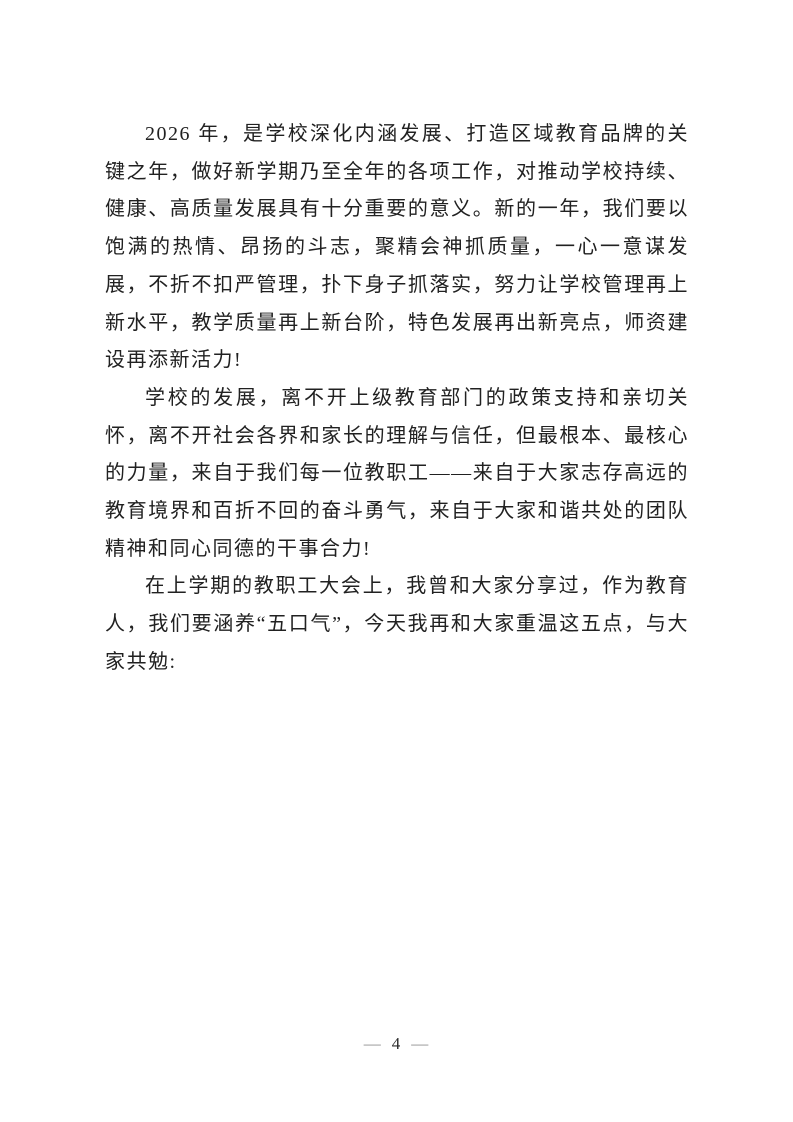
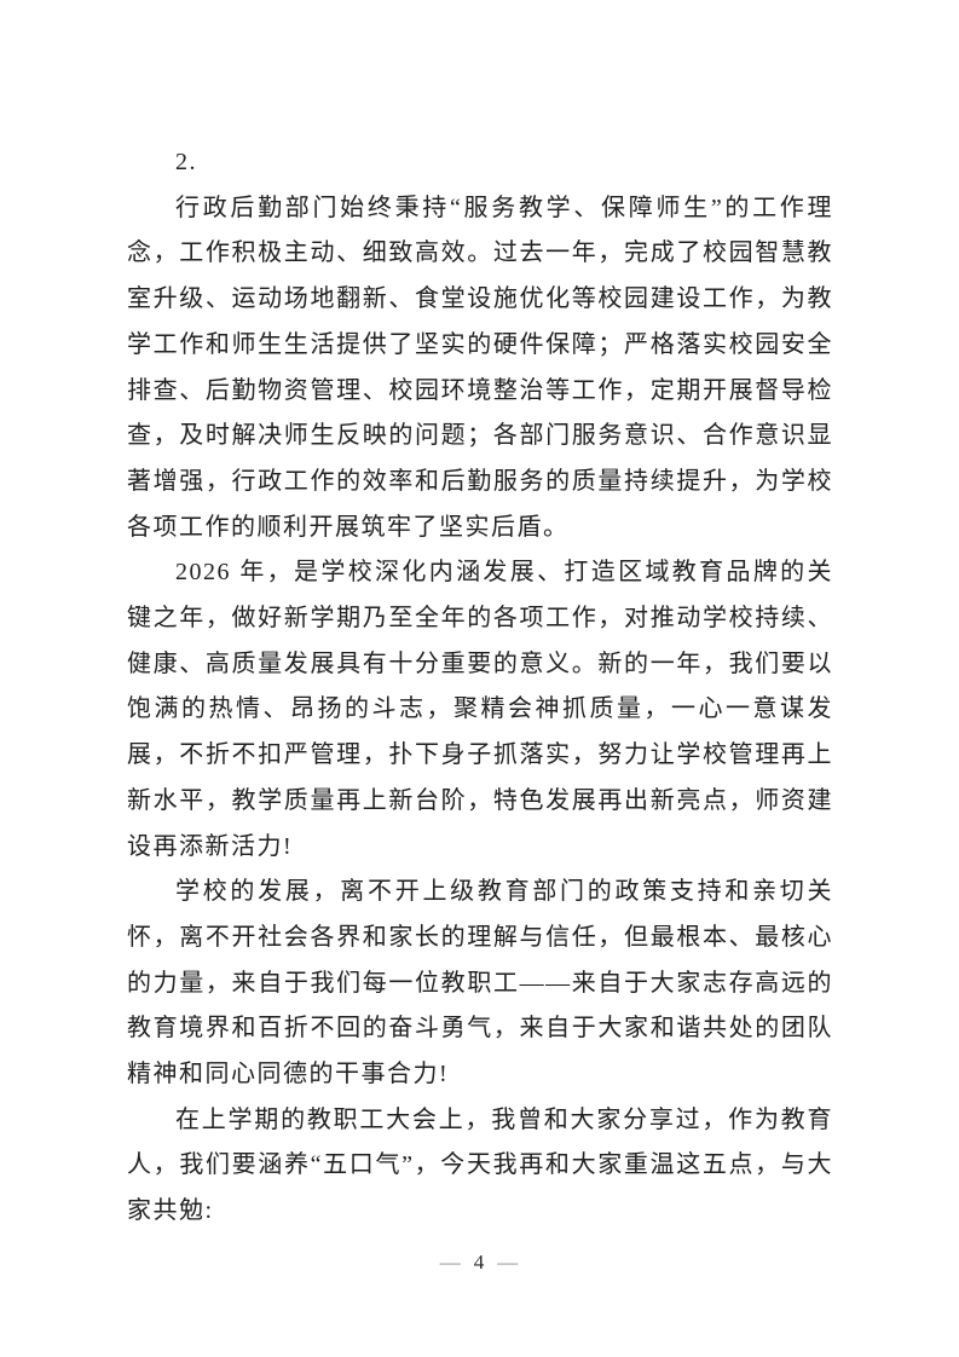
+ 2.
+ 行政后勤部门始终秉持“服务教学、保障师生”的工作理念，工作积极主动、细致高效。过去一年，完成了校园智慧教室升级、运动场地翻新、食堂设施优化等校园建设工作，为教学工作和师生生活提供了坚实的硬件保障；严格落实校园安全排查、后勤物资管理、校园环境整治等工作，定期开展督导检查，及时解决师生反映的问题；各部门服务意识、合作意识显著增强，行政工作的效率和后勤服务的质量持续提升，为学校各项工作的顺利开展筑牢了坚实后盾。
  2026 年，是学校深化内涵发展、打造区域教育品牌的关键之年，做好新学期乃至全年的各项工作，对推动学校持续、健康、高质量发展具有十分重要的意义。新的一年，我们要以饱满的热情、昂扬的斗志，聚精会神抓质量，一心一意谋发展，不折不扣严管理，扑下身子抓落实，努力让学校管理再上新水平，教学质量再上新台阶，特色发展再出新亮点，师资建设再添新活力!
  学校的发展，离不开上级教育部门的政策支持和亲切关怀，离不开社会各界和家长的理解与信任，但最根本、最核心的力量，来自于我们每一位教职工——来自于大家志存高远的教育境界和百折不回的奋斗勇气，来自于大家和谐共处的团队精神和同心同德的干事合力!
  在上学期的教职工大会上，我曾和大家分享过，作为教育人，我们要涵养“五口气”，今天我再和大家重温这五点，与大家共勉:
  — 4 —
